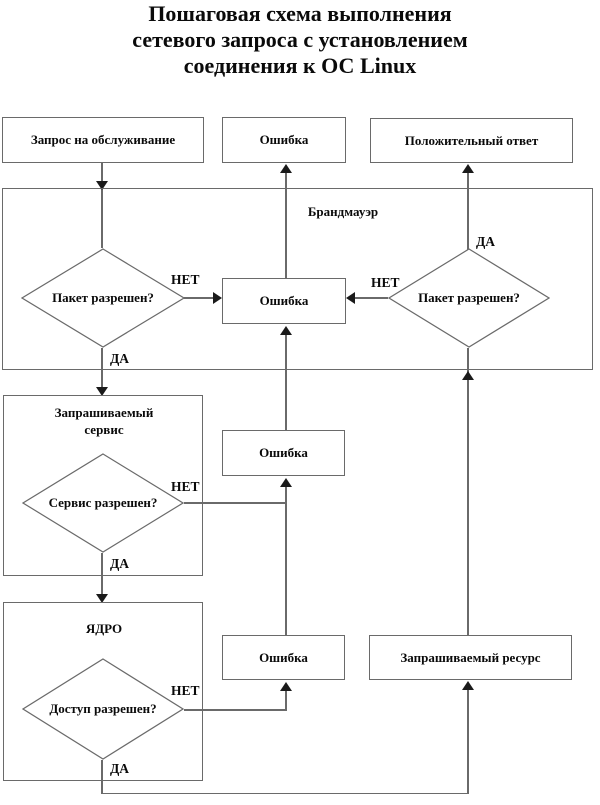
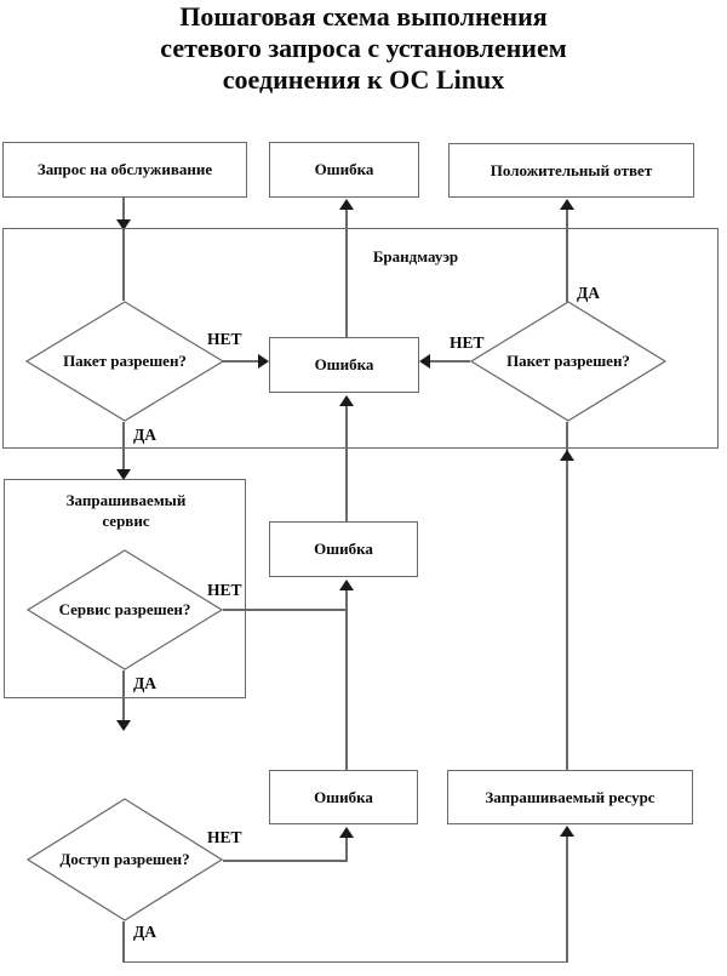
  Пошаговая схема выполнения
  сетевого запроса с установлением
  соединения к ОС Linux
  Брандмауэр
  Запрашиваемый
  сервис
- ЯДРО
  Запрос на обслуживание
  Ошибка
  Положительный ответ
  Ошибка
  Ошибка
  Ошибка
  Запрашиваемый ресурс
  Пакет разрешен?
  Пакет разрешен?
  Сервис разрешен?
  Доступ разрешен?
  НЕТ
  ДА
  НЕТ
  ДА
  НЕТ
  ДА
  НЕТ
  ДА
